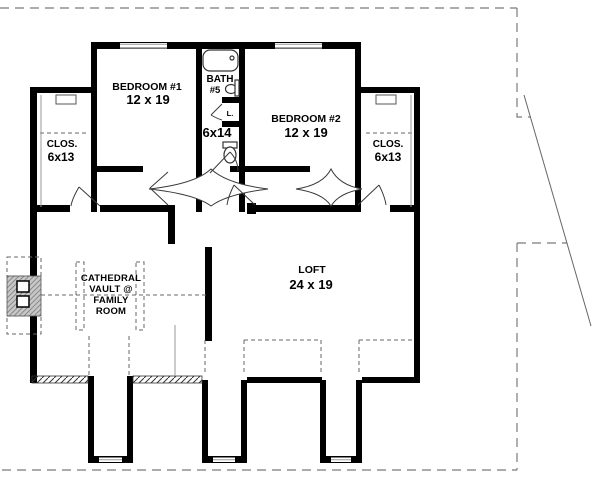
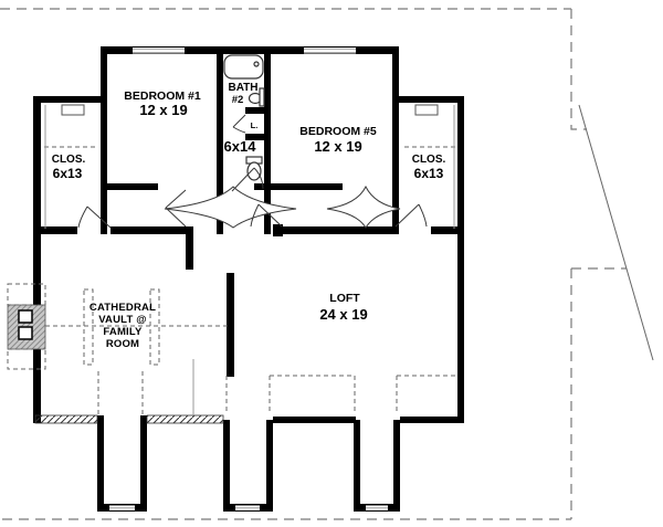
  BEDROOM #1
  12 x 19
  BATH
- #5
+ #2
  6x14
  L.
- BEDROOM #2
+ BEDROOM #5
  12 x 19
  CLOS.
  6x13
  CLOS.
  6x13
  LOFT
  24 x 19
  CATHEDRAL
  VAULT @
  FAMILY
  ROOM
